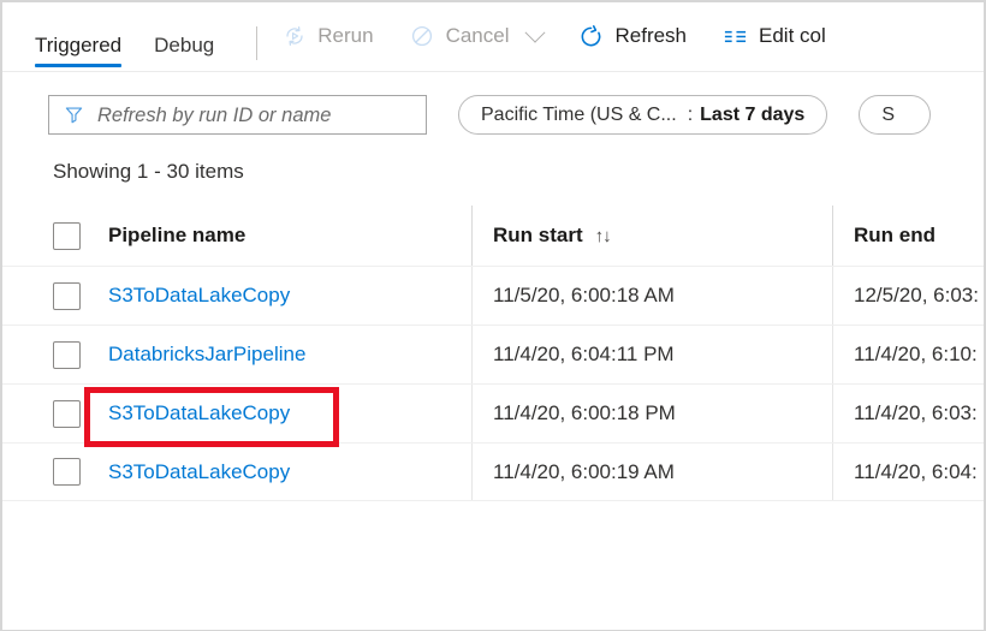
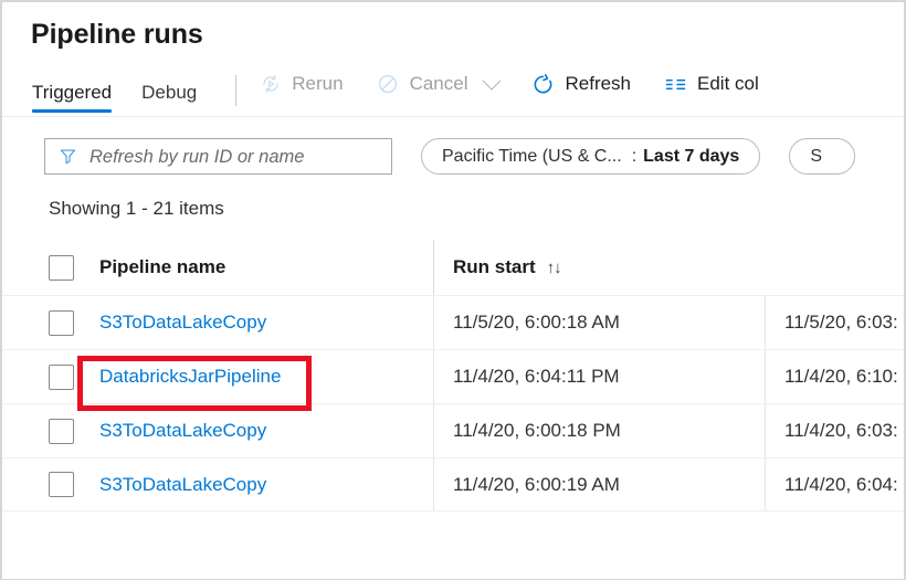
+ Pipeline runs
  Triggered
  Debug
  Rerun
  Cancel
  Refresh
  Edit col
  Refresh by run ID or name
  Pacific Time (US & C...
  :
  Last 7 days
  S
- Showing 1 - 30 items
+ Showing 1 - 21 items
  Pipeline name
  Run start
  ↑↓
- Run end
  S3ToDataLakeCopy
  11/5/20, 6:00:18 AM
- 12/5/20, 6:03:
+ 11/5/20, 6:03:
  DatabricksJarPipeline
  11/4/20, 6:04:11 PM
  11/4/20, 6:10:
  S3ToDataLakeCopy
  11/4/20, 6:00:18 PM
  11/4/20, 6:03:
  S3ToDataLakeCopy
  11/4/20, 6:00:19 AM
  11/4/20, 6:04:
